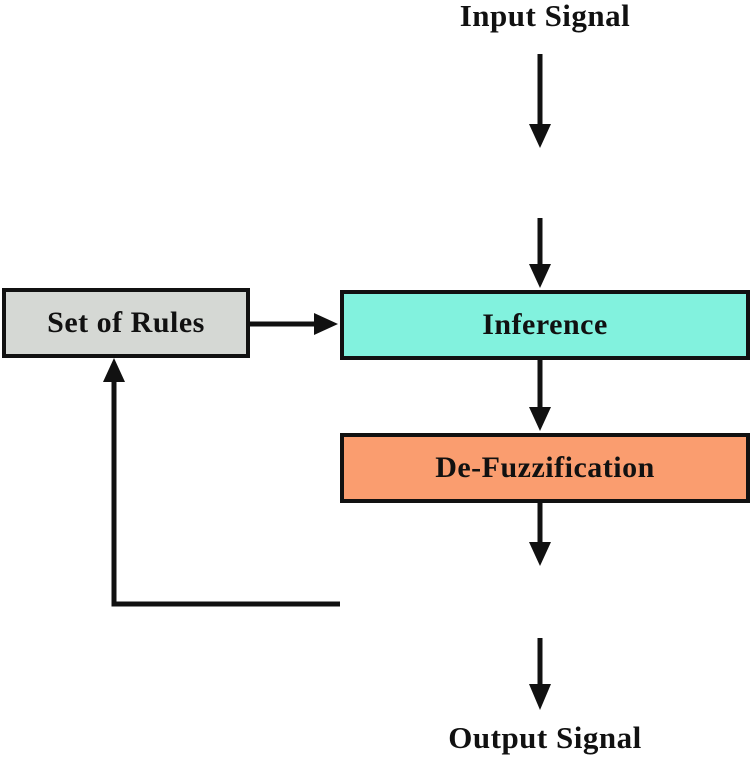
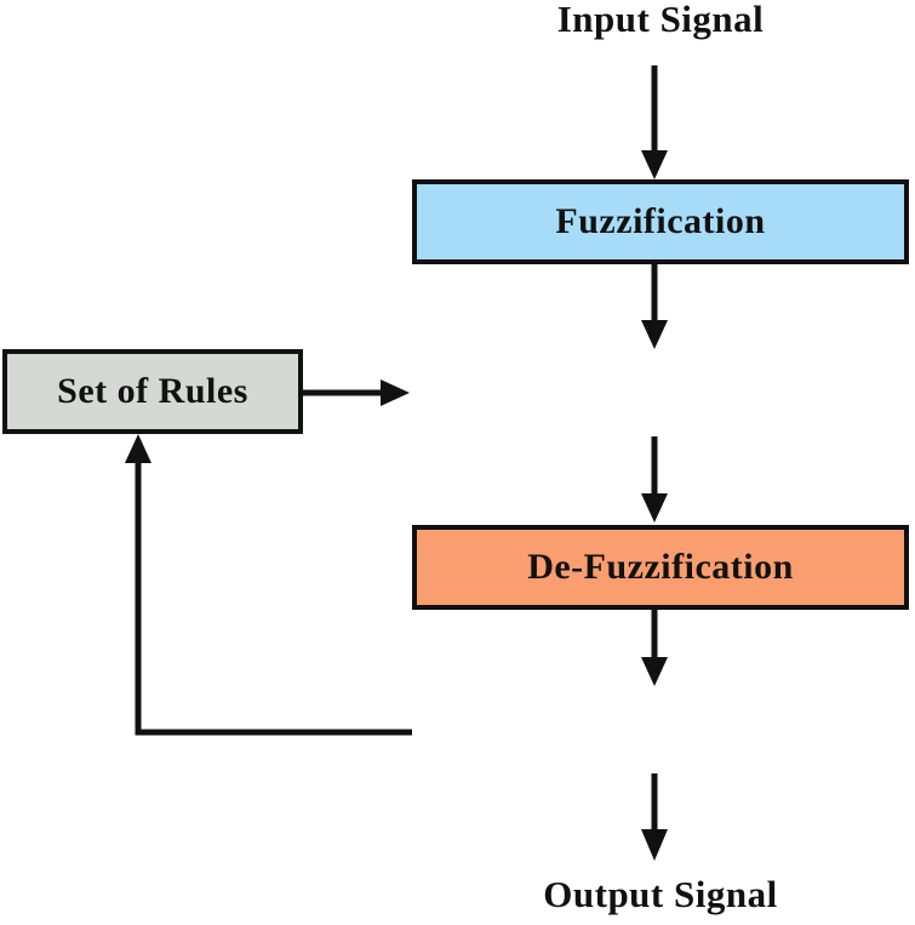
  Input Signal
+ Fuzzification
  Set of Rules
- Inference
  De-Fuzzification
  Output Signal
